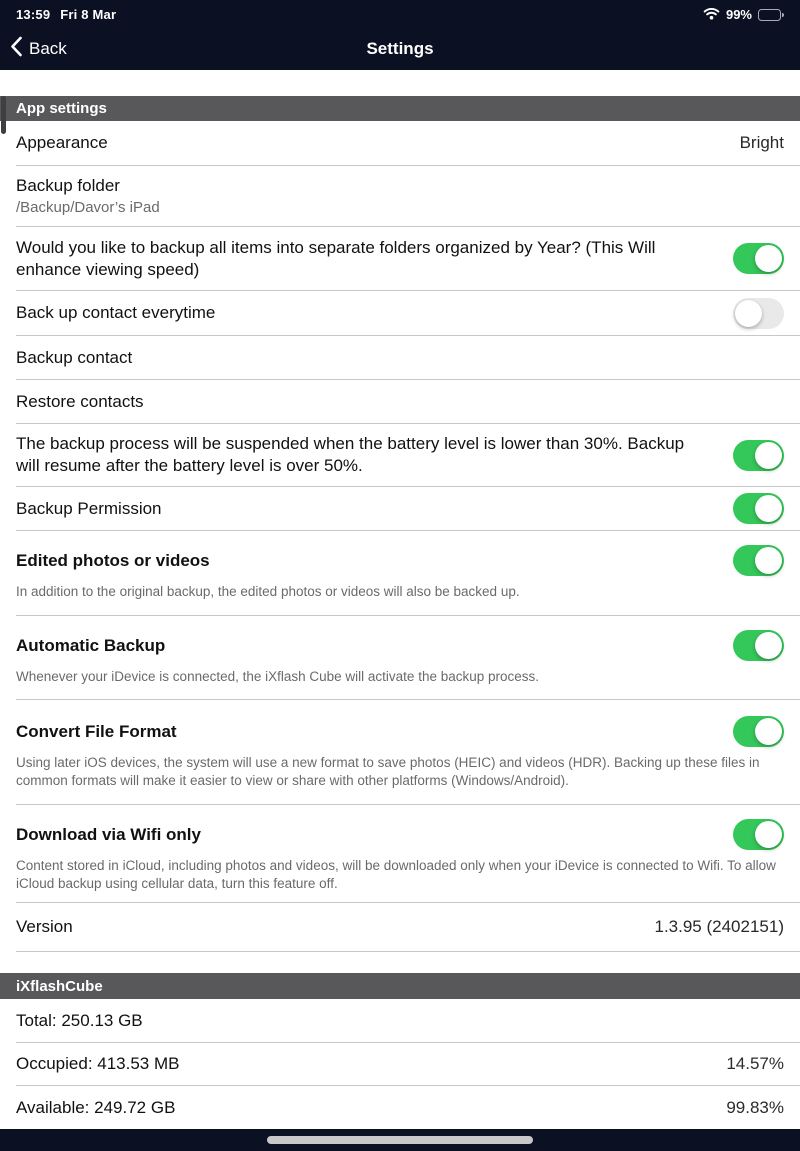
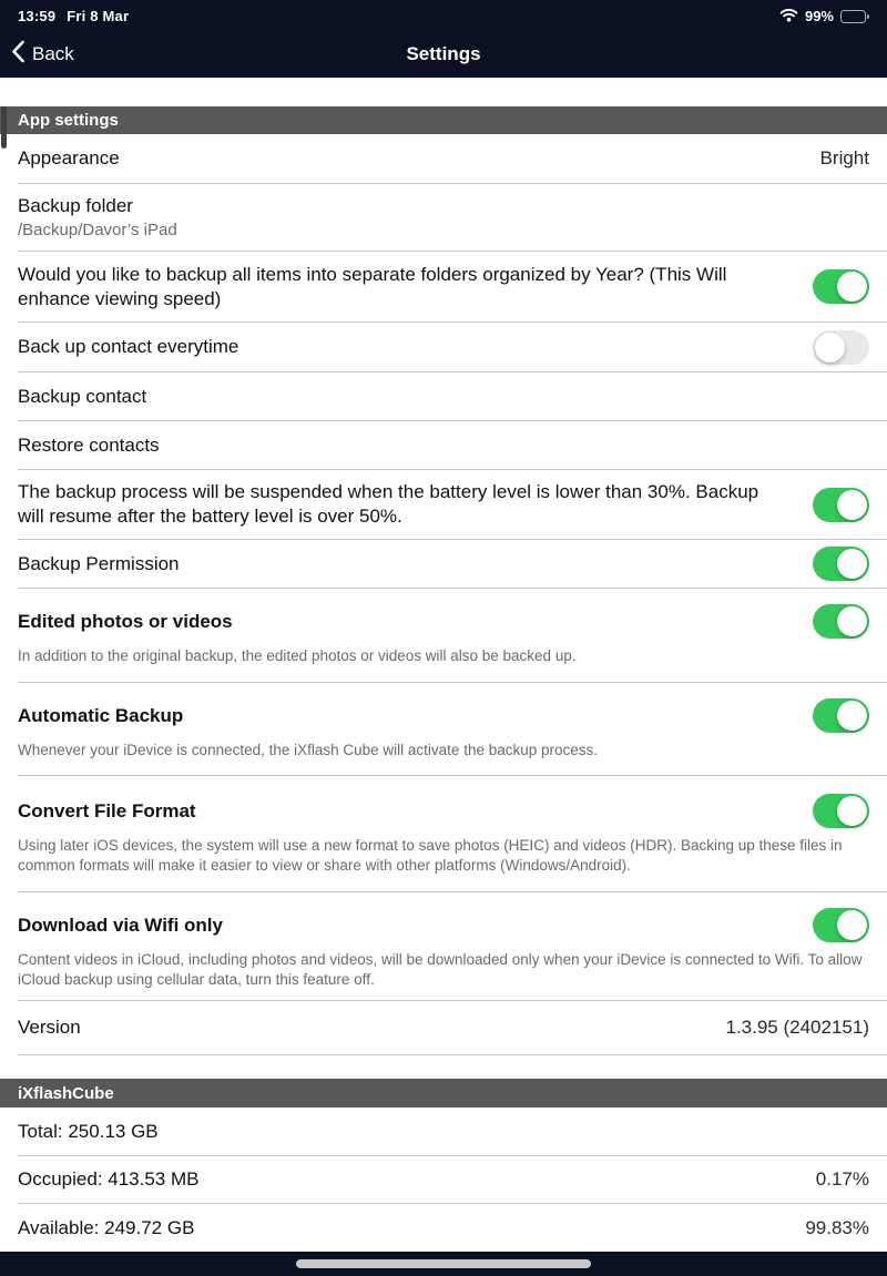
  13:59
  Fri 8 Mar
  99%
  Back
  Settings
  App settings
  Appearance
  Bright
  Backup folder
  /Backup/Davor’s iPad
  Would you like to backup all items into separate folders organized by Year? (This Will enhance viewing speed)
  Back up contact everytime
  Backup contact
  Restore contacts
  The backup process will be suspended when the battery level is lower than 30%. Backup will resume after the battery level is over 50%.
  Backup Permission
  Edited photos or videos
  In addition to the original backup, the edited photos or videos will also be backed up.
  Automatic Backup
  Whenever your iDevice is connected, the iXflash Cube will activate the backup process.
  Convert File Format
  Using later iOS devices, the system will use a new format to save photos (HEIC) and videos (HDR). Backing up these files in common formats will make it easier to view or share with other platforms (Windows/Android).
  Download via Wifi only
- Content stored in iCloud, including photos and videos, will be downloaded only when your iDevice is connected to Wifi. To allow iCloud backup using cellular data, turn this feature off.
+ Content videos in iCloud, including photos and videos, will be downloaded only when your iDevice is connected to Wifi. To allow iCloud backup using cellular data, turn this feature off.
  Version
  1.3.95 (2402151)
  iXflashCube
  Total: 250.13 GB
  Occupied: 413.53 MB
- 14.57%
+ 0.17%
  Available: 249.72 GB
  99.83%
